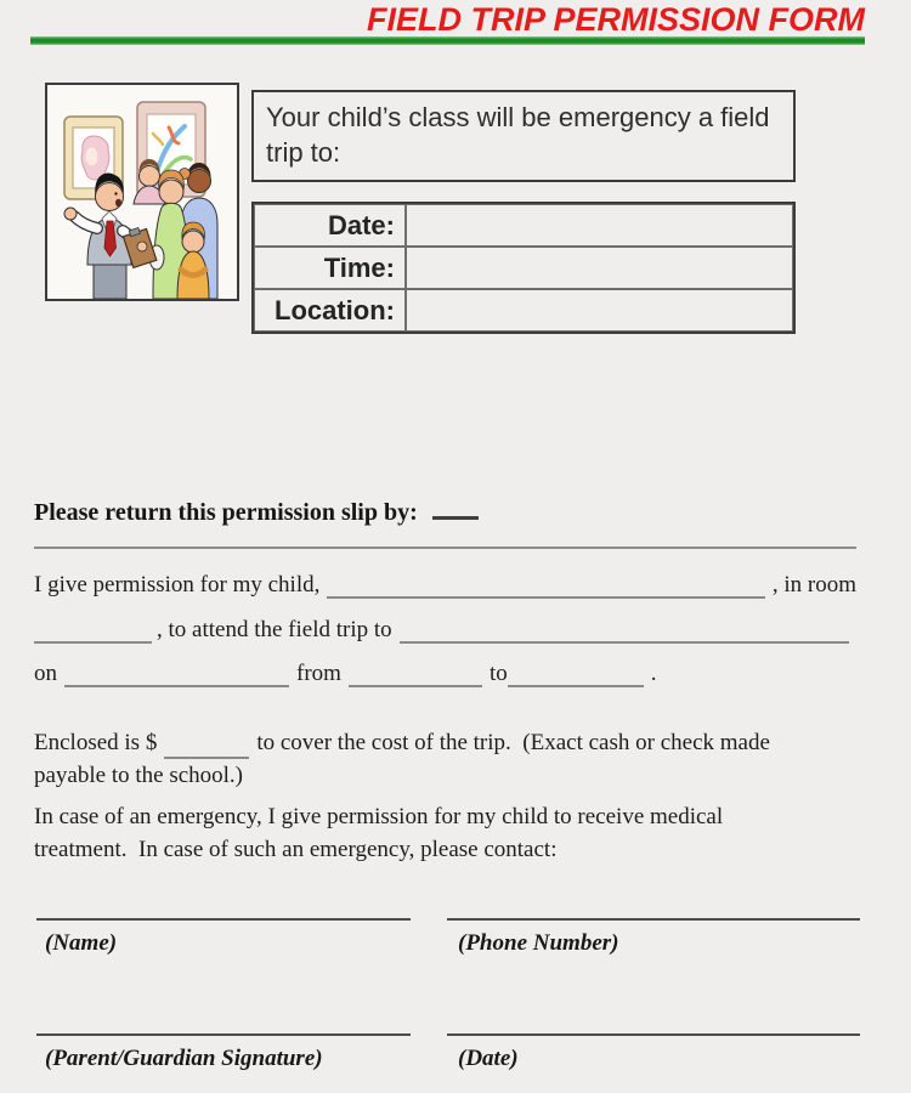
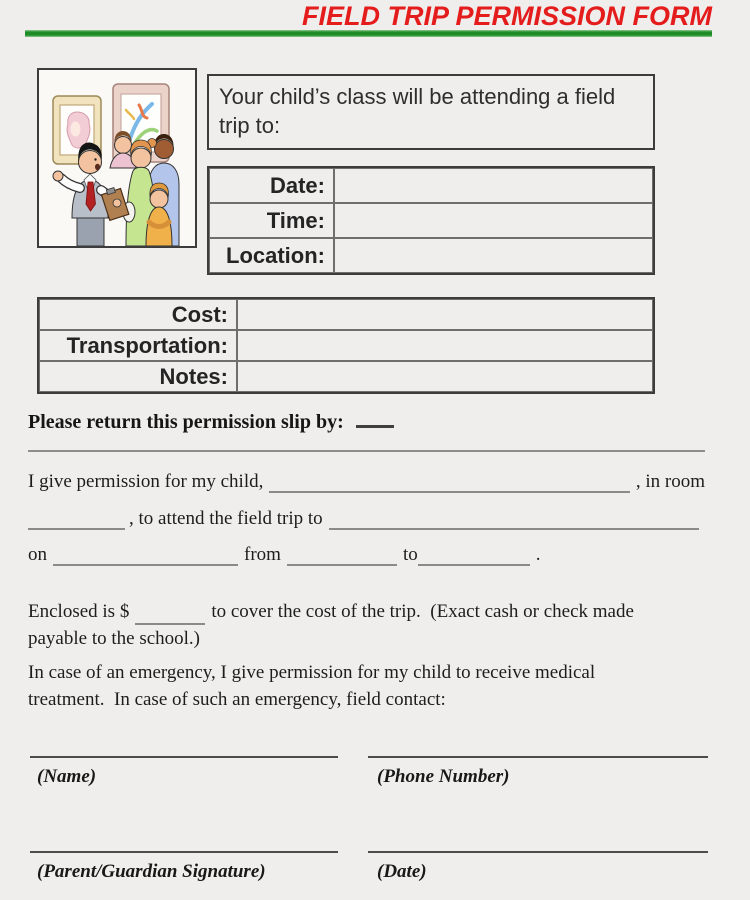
  FIELD TRIP PERMISSION FORM
- Your child’s class will be emergency a field trip to:
+ Your child’s class will be attending a field trip to:
  Date:
  Time:
  Location:
+ Cost:
+ Transportation:
+ Notes:
  Please return this permission slip by:
  I give permission for my child,
  , in room
  , to attend the field trip to
  on
  from
  to
  .
  Enclosed is $
  to cover the cost of the trip. (Exact cash or check made
  payable to the school.)
  In case of an emergency, I give permission for my child to receive medical
- treatment. In case of such an emergency, please contact:
+ treatment. In case of such an emergency, field contact:
  (Name)
  (Phone Number)
  (Parent/Guardian Signature)
  (Date)
